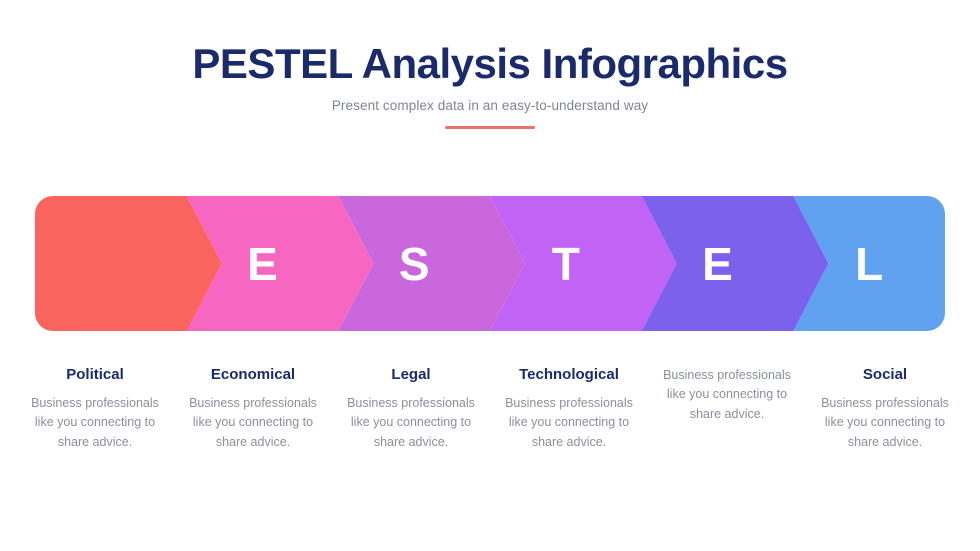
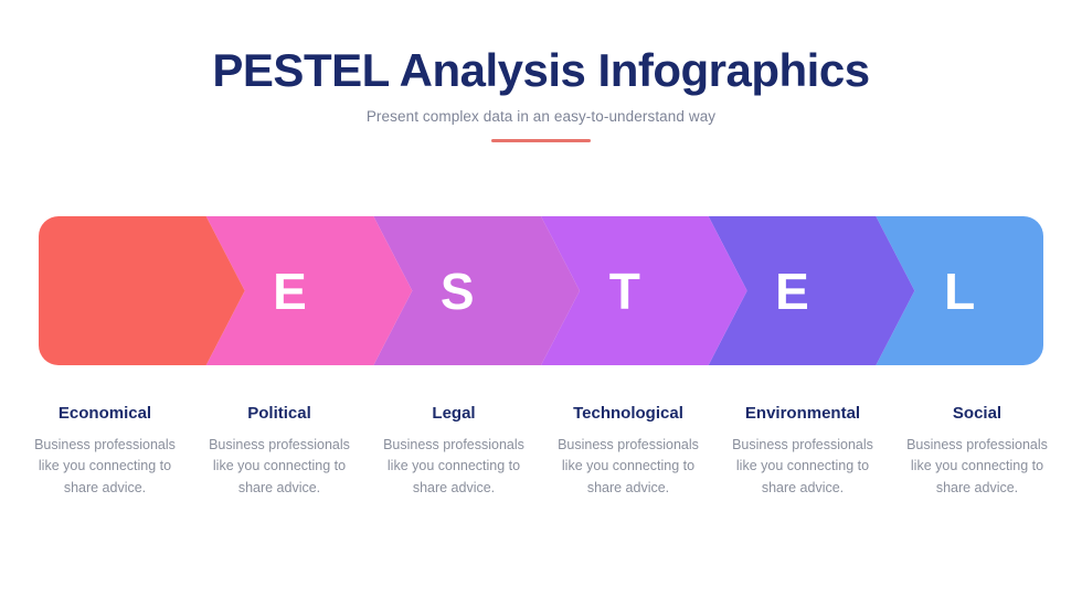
  PESTEL Analysis Infographics
  Present complex data in an easy-to-understand way
  E
  S
  T
  E
  L
- Political
+ Economical
  Business professionals like you connecting to share advice.
- Economical
+ Political
  Business professionals like you connecting to share advice.
  Legal
  Business professionals like you connecting to share advice.
  Technological
  Business professionals like you connecting to share advice.
+ Environmental
  Business professionals like you connecting to share advice.
  Social
  Business professionals like you connecting to share advice.
